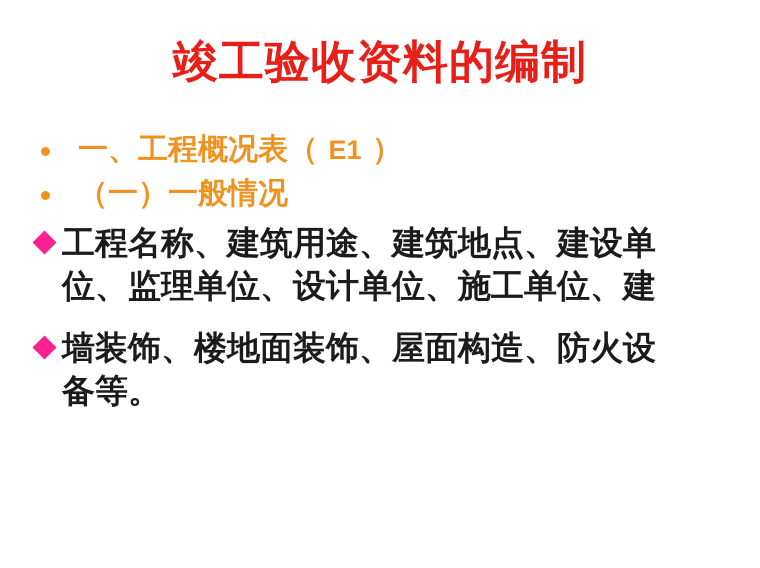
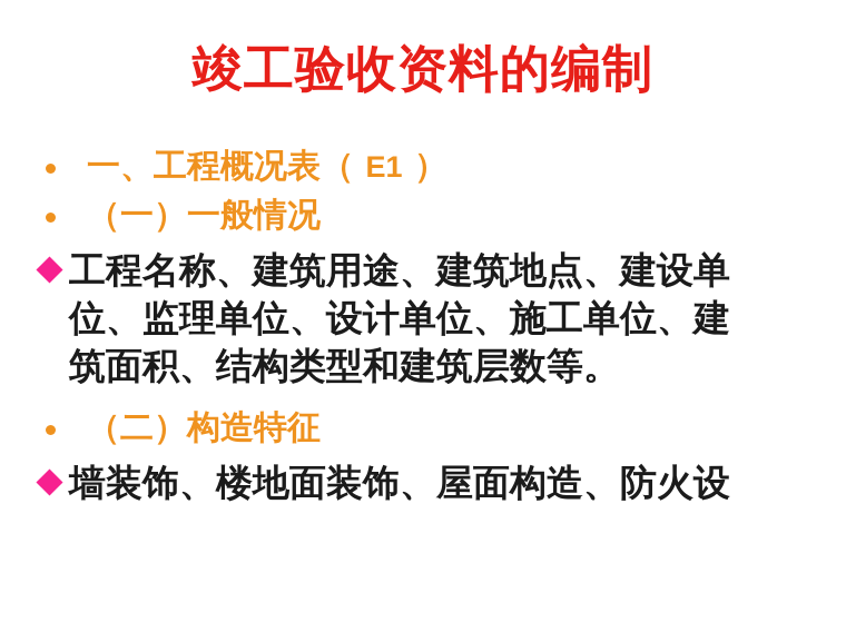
  竣工验收资料的编制
  一、工程概况表（ E1 ）
  （一）一般情况
  工程名称、建筑用途、建筑地点、建设单
  位、监理单位、设计单位、施工单位、建
+ 筑面积、结构类型和建筑层数等。
+ （二）构造特征
  墙装饰、楼地面装饰、屋面构造、防火设
- 备等。
